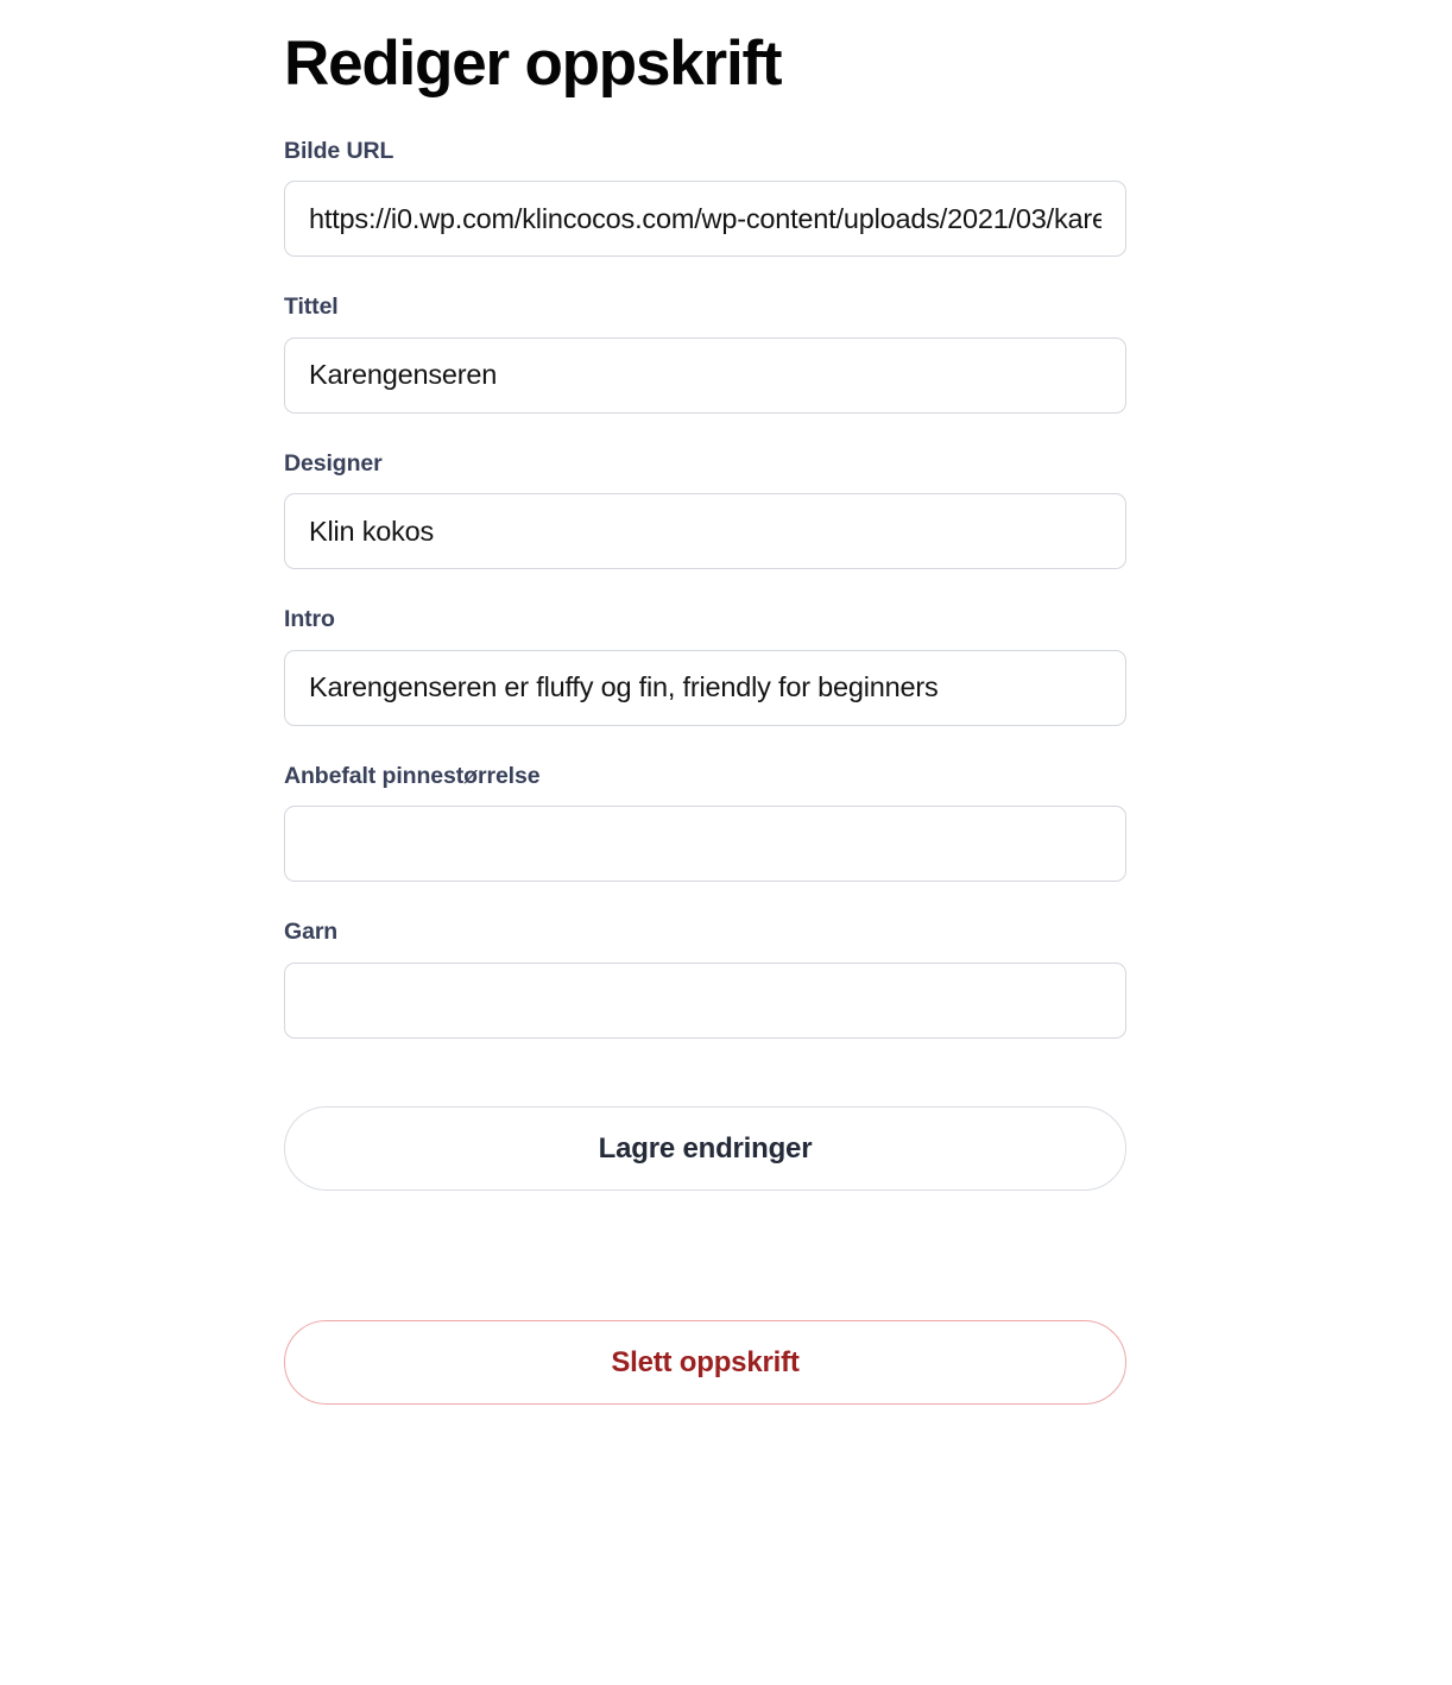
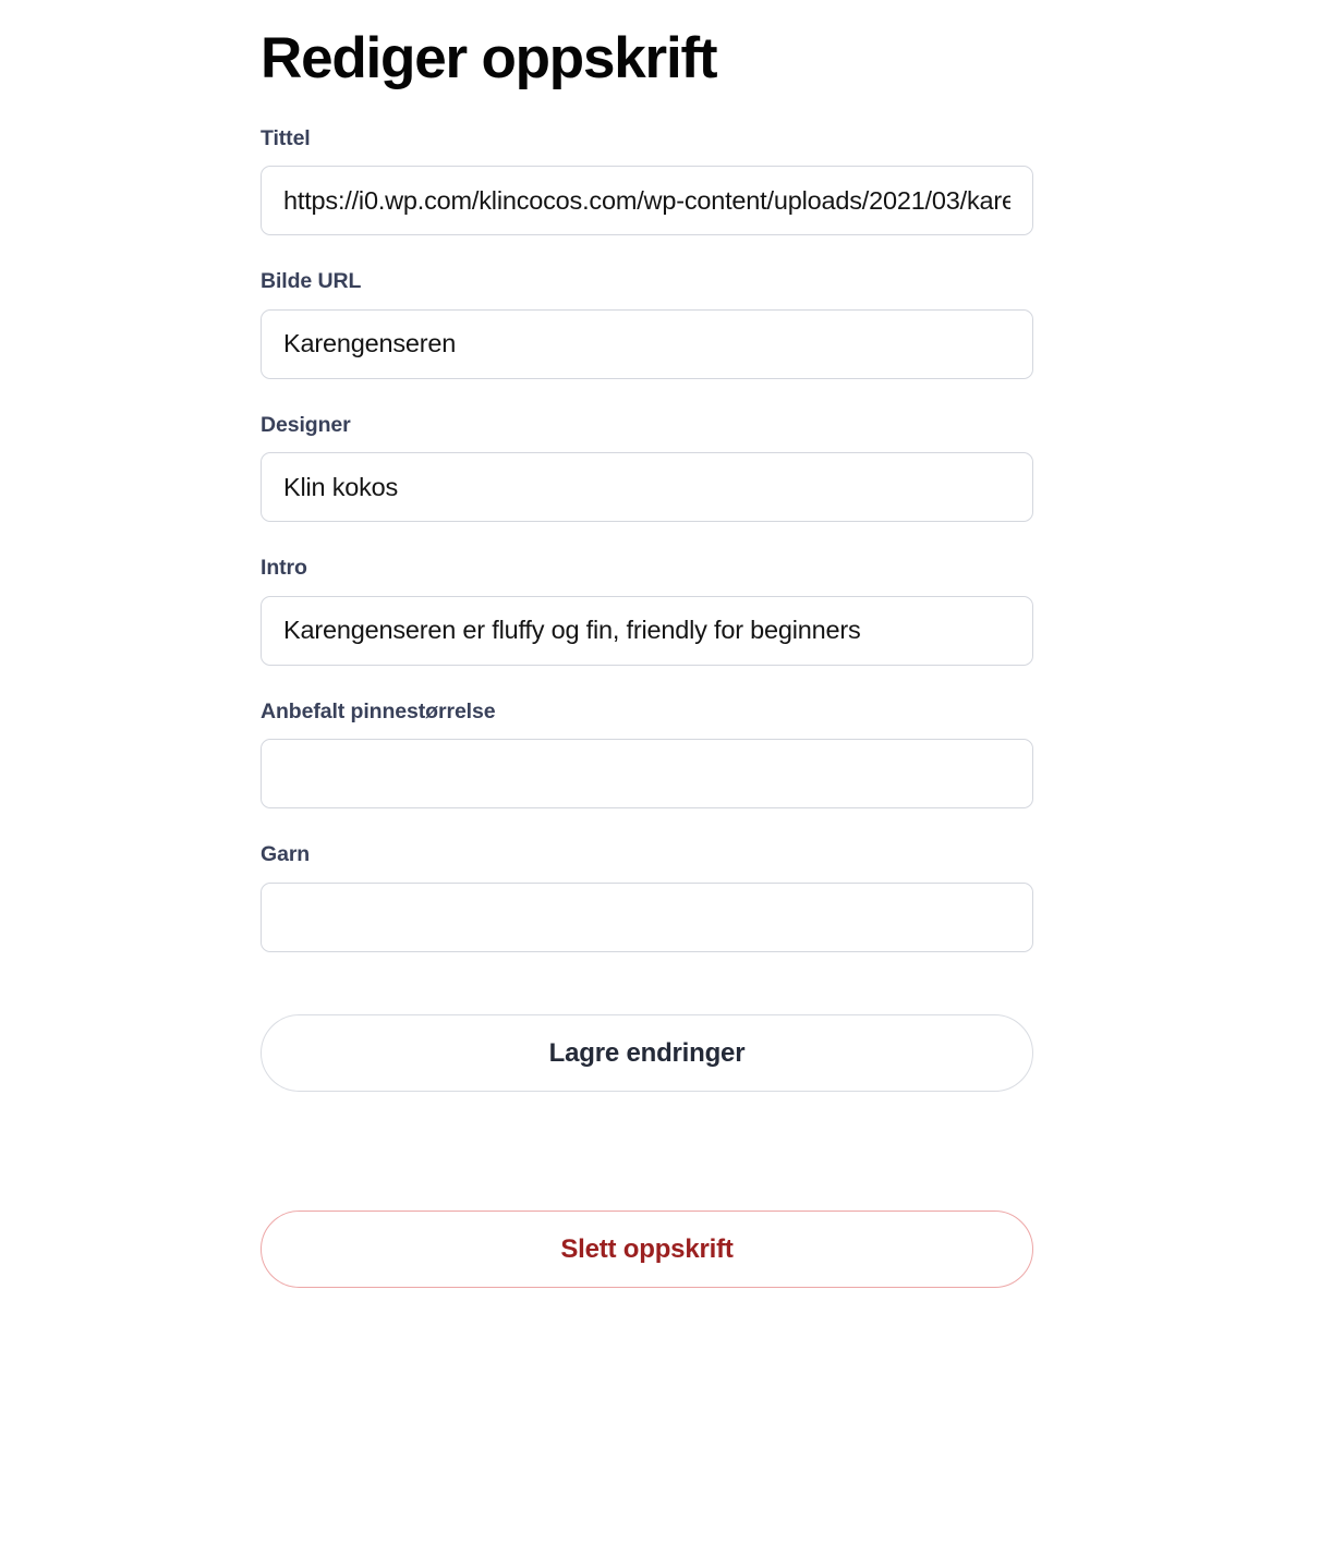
  Rediger oppskrift
- Bilde URL
+ Tittel
  https://i0.wp.com/klincocos.com/wp-content/uploads/2021/03/kare
- Tittel
+ Bilde URL
  Karengenseren
  Designer
  Klin kokos
  Intro
  Karengenseren er fluffy og fin, friendly for beginners
  Anbefalt pinnestørrelse
  Garn
  Lagre endringer
  Slett oppskrift
